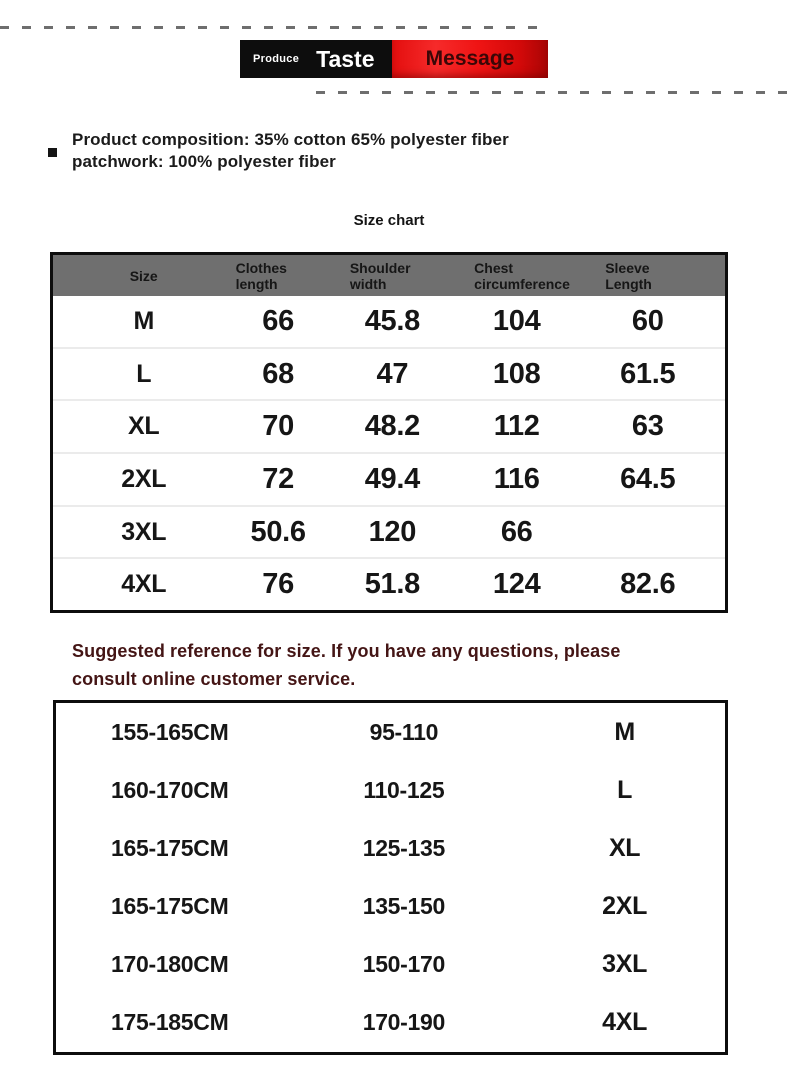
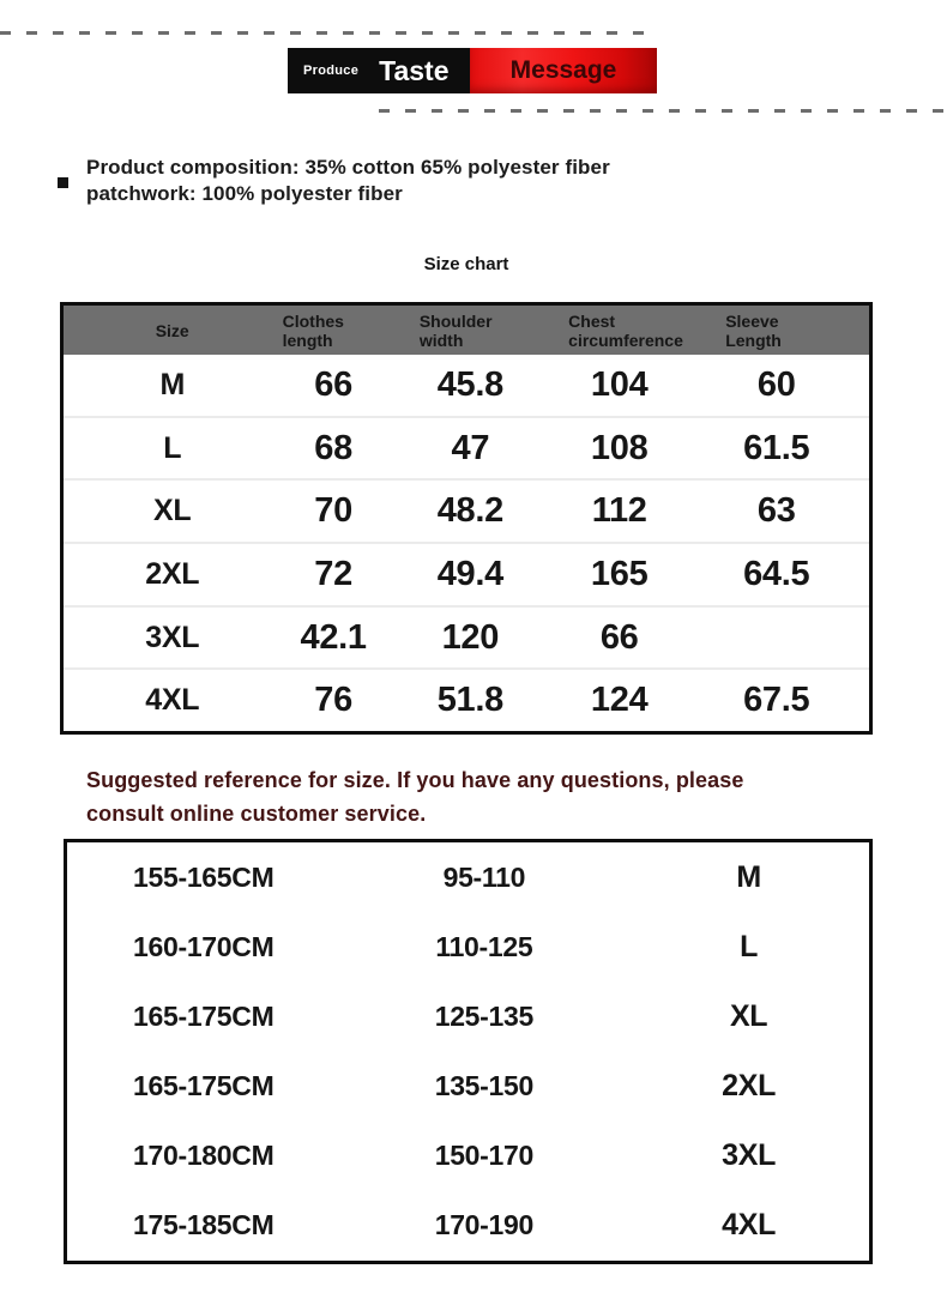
  Produce
  Taste
  Message
  Product composition: 35% cotton 65% polyester fiber
  patchwork: 100% polyester fiber
  Size chart
  Size
  Clothes length
  Shoulder width
  Chest circumference
  Sleeve Length
  M
  66
  45.8
  104
  60
  L
  68
  47
  108
  61.5
  XL
  70
  48.2
  112
  63
  2XL
  72
  49.4
- 116
+ 165
  64.5
  3XL
- 50.6
+ 42.1
  120
  66
  4XL
  76
  51.8
  124
- 82.6
+ 67.5
  Suggested reference for size. If you have any questions, please
  consult online customer service.
  155-165CM
  95-110
  M
  160-170CM
  110-125
  L
  165-175CM
  125-135
  XL
  165-175CM
  135-150
  2XL
  170-180CM
  150-170
  3XL
  175-185CM
  170-190
  4XL
